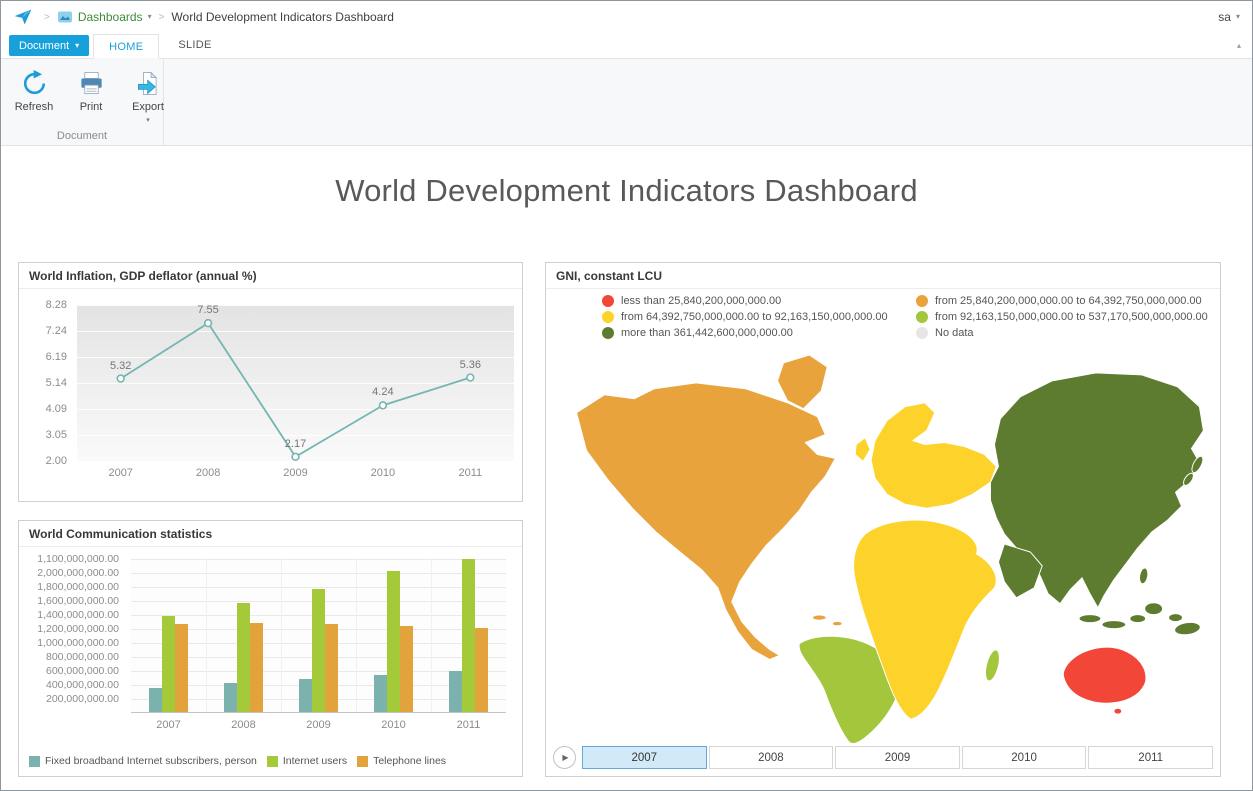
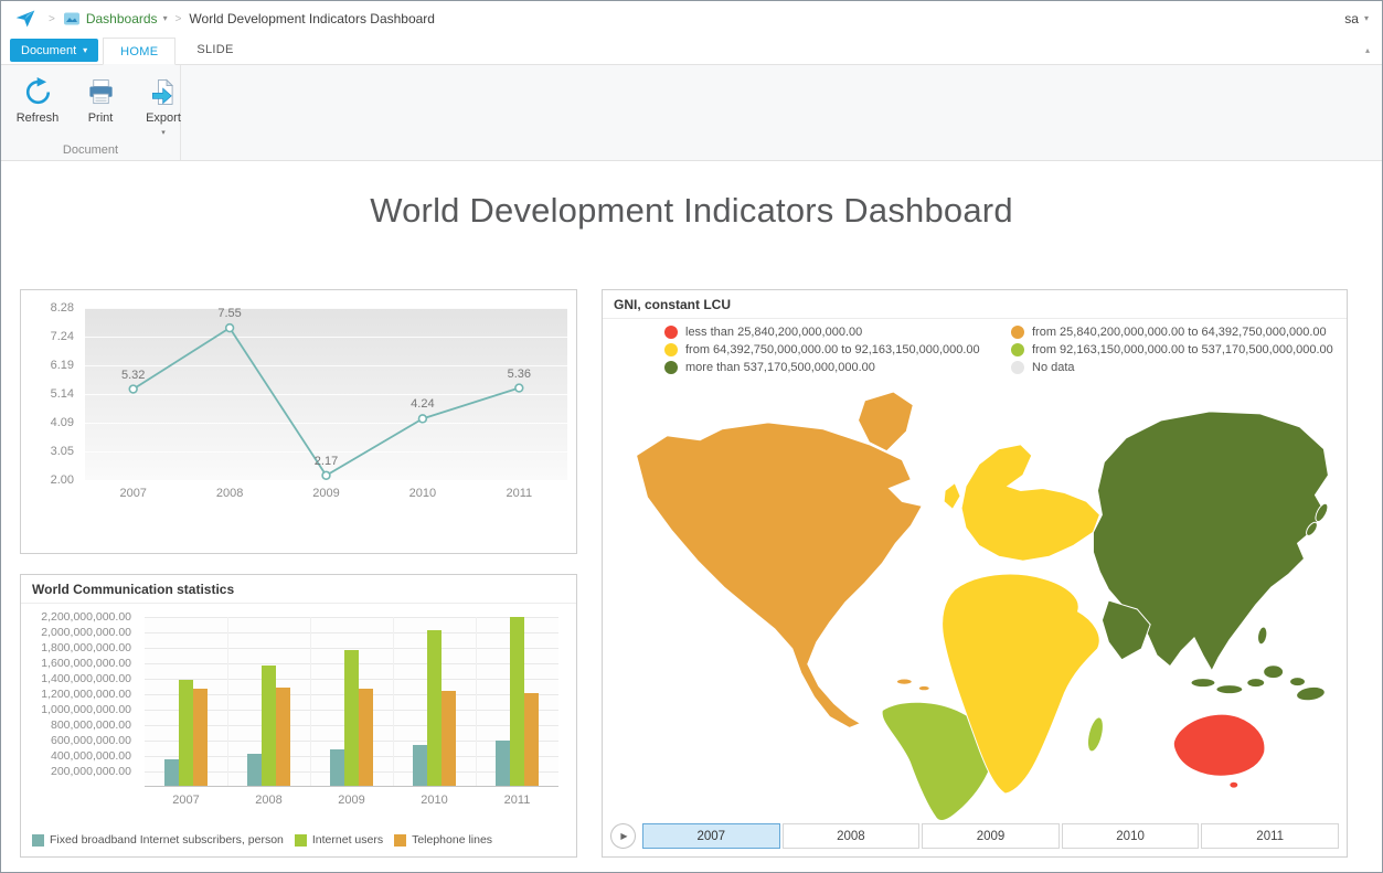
  Dashboards
  World Development Indicators Dashboard
  sa
  Document
  HOME
  SLIDE
  Refresh
  Print
  Export
  Document
  World Development Indicators Dashboard
- World Inflation, GDP deflator (annual %)
  8.28
  7.24
  6.19
  5.14
  4.09
  3.05
  2.00
  5.32
  7.55
  2.17
  4.24
  5.36
  2007
  2008
  2009
  2010
  2011
  World Communication statistics
- 1,100,000,000.00
+ 2,200,000,000.00
  2,000,000,000.00
  1,800,000,000.00
  1,600,000,000.00
  1,400,000,000.00
  1,200,000,000.00
  1,000,000,000.00
  800,000,000.00
  600,000,000.00
  400,000,000.00
  200,000,000.00
  2007
  2008
  2009
  2010
  2011
  Fixed broadband Internet subscribers, person
  Internet users
  Telephone lines
  GNI, constant LCU
  less than 25,840,200,000,000.00
  from 25,840,200,000,000.00 to 64,392,750,000,000.00
  from 64,392,750,000,000.00 to 92,163,150,000,000.00
  from 92,163,150,000,000.00 to 537,170,500,000,000.00
- more than 361,442,600,000,000.00
+ more than 537,170,500,000,000.00
  No data
  2007
  2008
  2009
  2010
  2011
